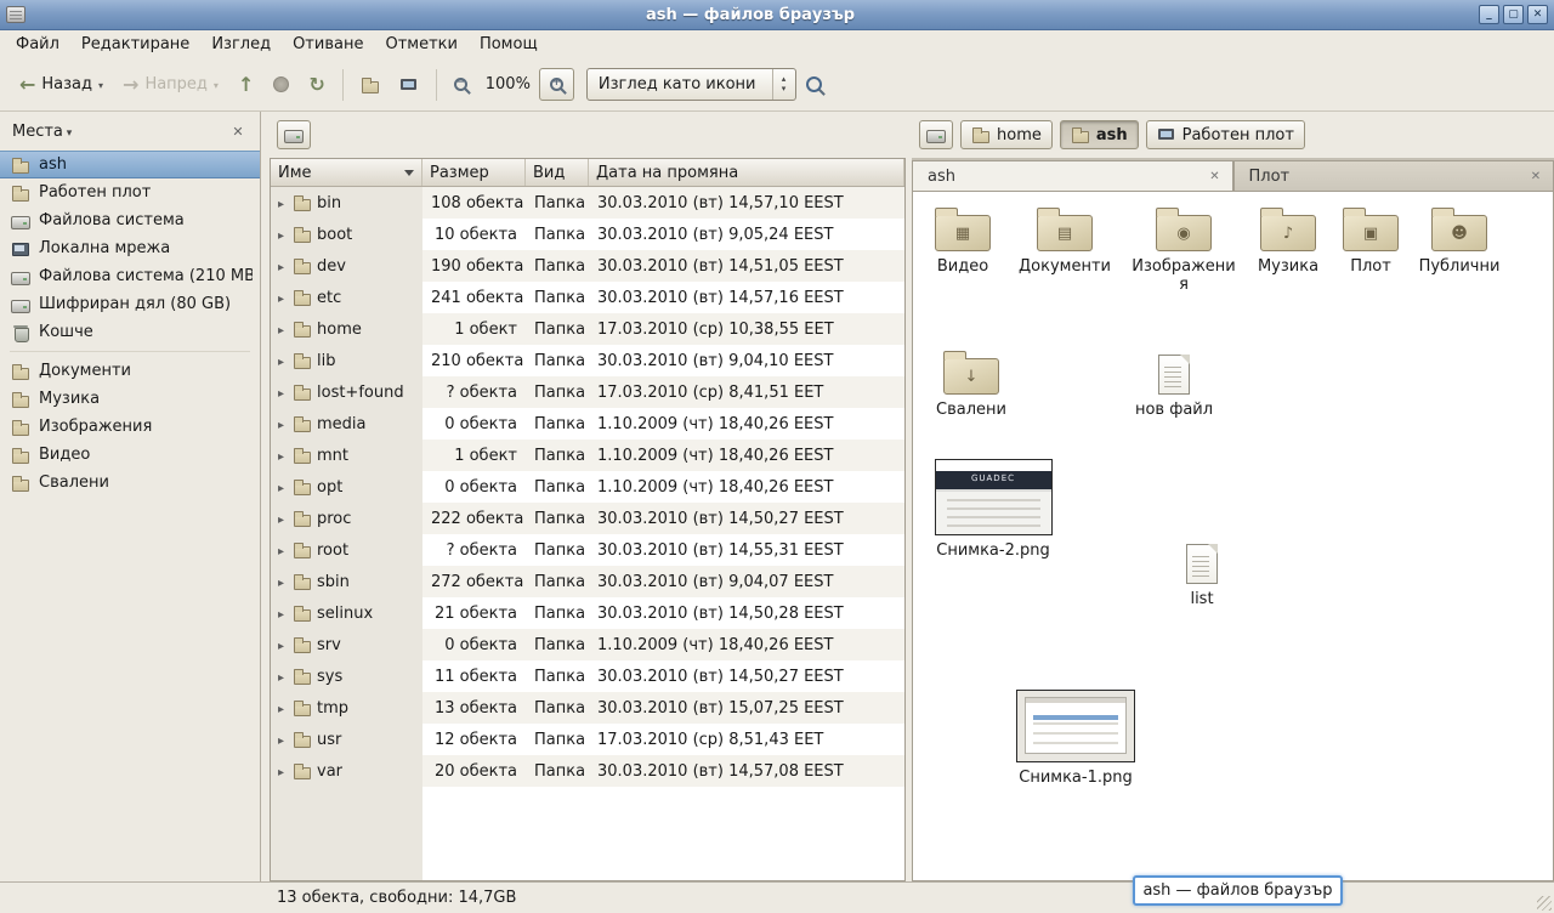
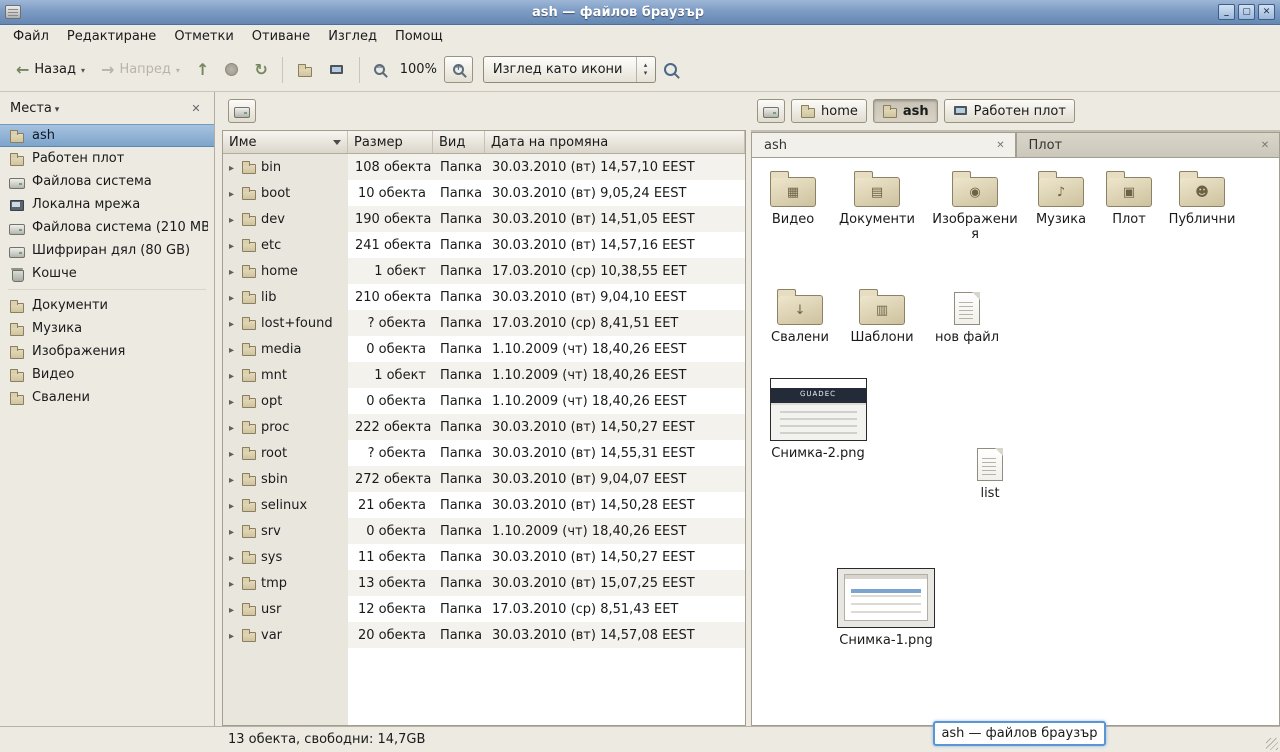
  ash — файлов браузър
  _
  ▢
  ✕
  Файл
  Редактиране
- Изглед
+ Отметки
  Отиване
- Отметки
+ Изглед
  Помощ
  ←
  Назад
  →
  Напред
  ↑
  ↻
  −
  100%
  +
  Изглед като икони
  Места
  ash
  Работен плот
  Файлова система
  Локална мрежа
  Файлова система (210 MB
  Шифриран дял (80 GB)
  Кошче
  Документи
  Музика
  Изображения
  Видео
  Свалени
  Име
  Размер
  Вид
  Дата на промяна
  bin
  108 обекта
  Папка
  30.03.2010 (вт) 14,57,10 EEST
  boot
  10 обекта
  Папка
  30.03.2010 (вт) 9,05,24 EEST
  dev
  190 обекта
  Папка
  30.03.2010 (вт) 14,51,05 EEST
  etc
  241 обекта
  Папка
  30.03.2010 (вт) 14,57,16 EEST
  home
  1 обект
  Папка
  17.03.2010 (ср) 10,38,55 EET
  lib
  210 обекта
  Папка
  30.03.2010 (вт) 9,04,10 EEST
  lost+found
  ? обекта
  Папка
  17.03.2010 (ср) 8,41,51 EET
  media
  0 обекта
  Папка
  1.10.2009 (чт) 18,40,26 EEST
  mnt
  1 обект
  Папка
  1.10.2009 (чт) 18,40,26 EEST
  opt
  0 обекта
  Папка
  1.10.2009 (чт) 18,40,26 EEST
  proc
  222 обекта
  Папка
  30.03.2010 (вт) 14,50,27 EEST
  root
  ? обекта
  Папка
  30.03.2010 (вт) 14,55,31 EEST
  sbin
  272 обекта
  Папка
  30.03.2010 (вт) 9,04,07 EEST
  selinux
  21 обекта
  Папка
  30.03.2010 (вт) 14,50,28 EEST
  srv
  0 обекта
  Папка
  1.10.2009 (чт) 18,40,26 EEST
  sys
  11 обекта
  Папка
  30.03.2010 (вт) 14,50,27 EEST
  tmp
  13 обекта
  Папка
  30.03.2010 (вт) 15,07,25 EEST
  usr
  12 обекта
  Папка
  17.03.2010 (ср) 8,51,43 EET
  var
  20 обекта
  Папка
  30.03.2010 (вт) 14,57,08 EEST
  home
  ash
  Работен плот
  ash
  Плот
  ▦
  Видео
  ▤
  Документи
  ◉
  Изображения
  ♪
  Музика
  ▣
  Плот
  ☻
  Публични
  ↓
  Свалени
+ ▥
+ Шаблони
  нов файл
  GUADEC
  Снимка-2.png
  list
  Снимка-1.png
  13 обекта, свободни: 14,7GB
  ash — файлов браузър
